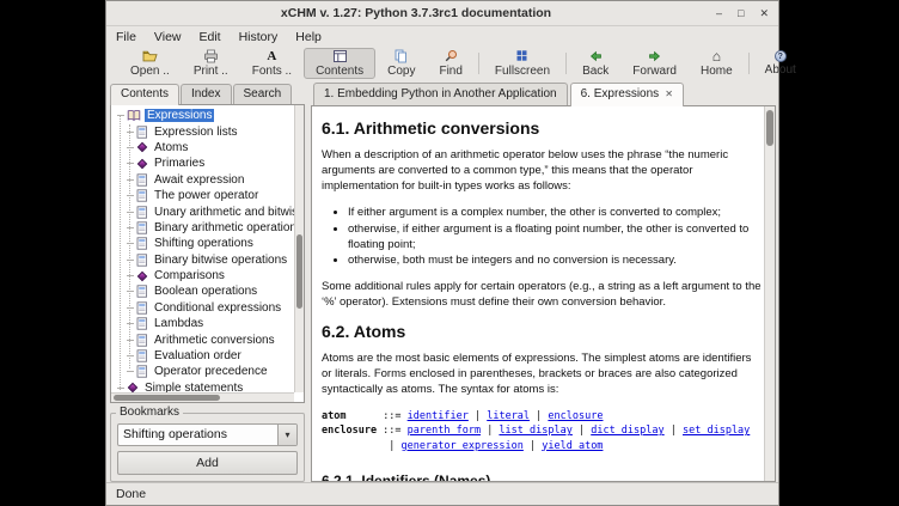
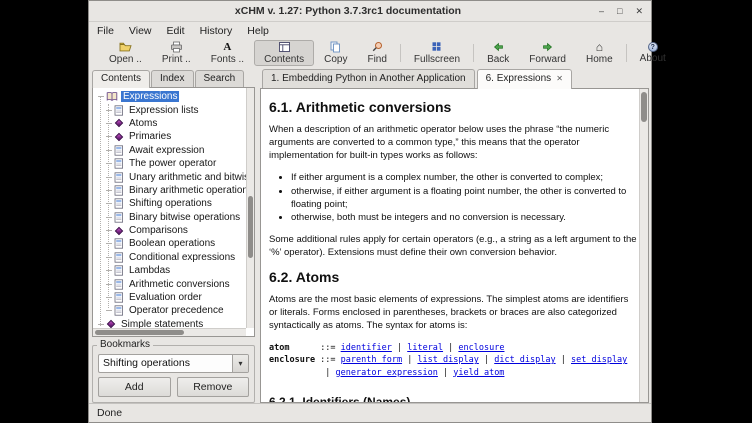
  xCHM v. 1.27: Python 3.7.3rc1 documentation
  –
  □
  ✕
  File
  View
  Edit
  History
  Help
  Open ..
  Print ..
  A
  Fonts ..
  Contents
  Copy
  Find
  Fullscreen
  Back
  Forward
  ⌂
  Home
  About
  Contents
  Index
  Search
  Expressions
  Expression lists
  Atoms
  Primaries
  Await expression
  The power operator
  Unary arithmetic and bitwi
  Binary arithmetic operatio
  Shifting operations
  Binary bitwise operations
  Comparisons
  Boolean operations
  Conditional expressions
  Lambdas
  Arithmetic conversions
  Evaluation order
  Operator precedence
  Simple statements
  Bookmarks
  Shifting operations
  ▾
  Add
+ Remove
  1. Embedding Python in Another Application
  6. Expressions ✕
  6.1. Arithmetic conversions
  When a description of an arithmetic operator below uses the phrase “the numeric arguments are converted to a common type,” this means that the operator implementation for built-in types works as follows:
  If either argument is a complex number, the other is converted to complex;
  otherwise, if either argument is a floating point number, the other is converted to floating point;
  otherwise, both must be integers and no conversion is necessary.
  Some additional rules apply for certain operators (e.g., a string as a left argument to the ‘%’ operator). Extensions must define their own conversion behavior.
  6.2. Atoms
  Atoms are the most basic elements of expressions. The simplest atoms are identifiers or literals. Forms enclosed in parentheses, brackets or braces are also categorized syntactically as atoms. The syntax for atoms is:
  atom ::= identifier | literal | enclosure
  enclosure ::= parenth_form | list_display | dict_display | set_display
  | generator_expression | yield_atom
  6.2.1. Identifiers (Names)
  Done
